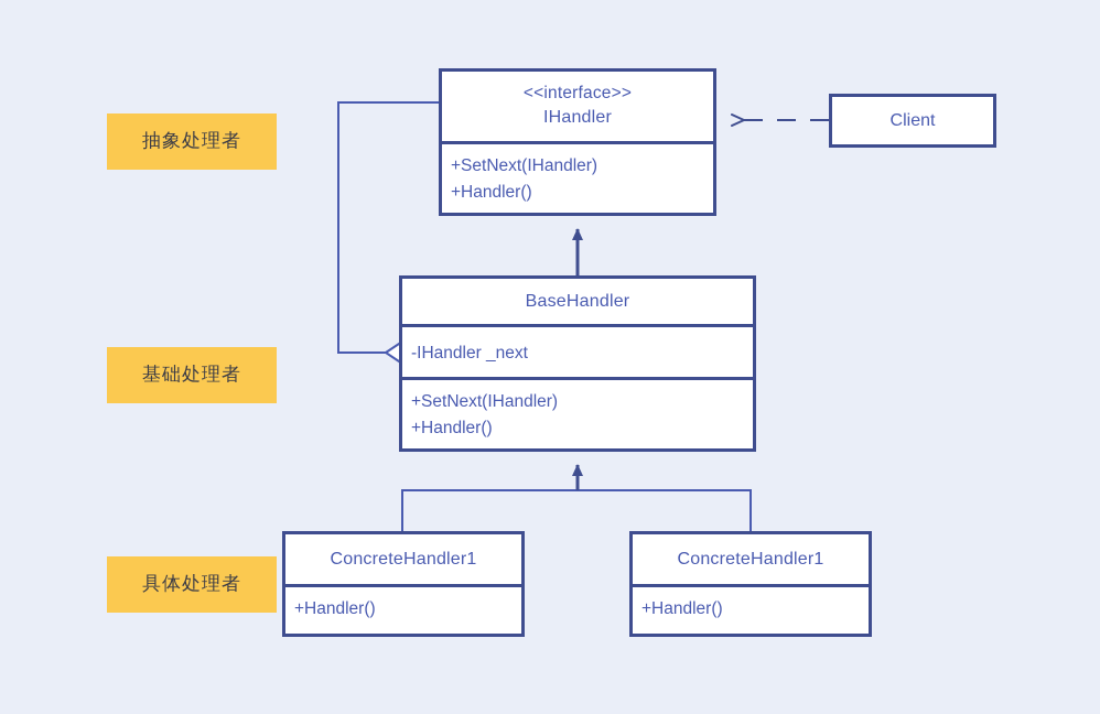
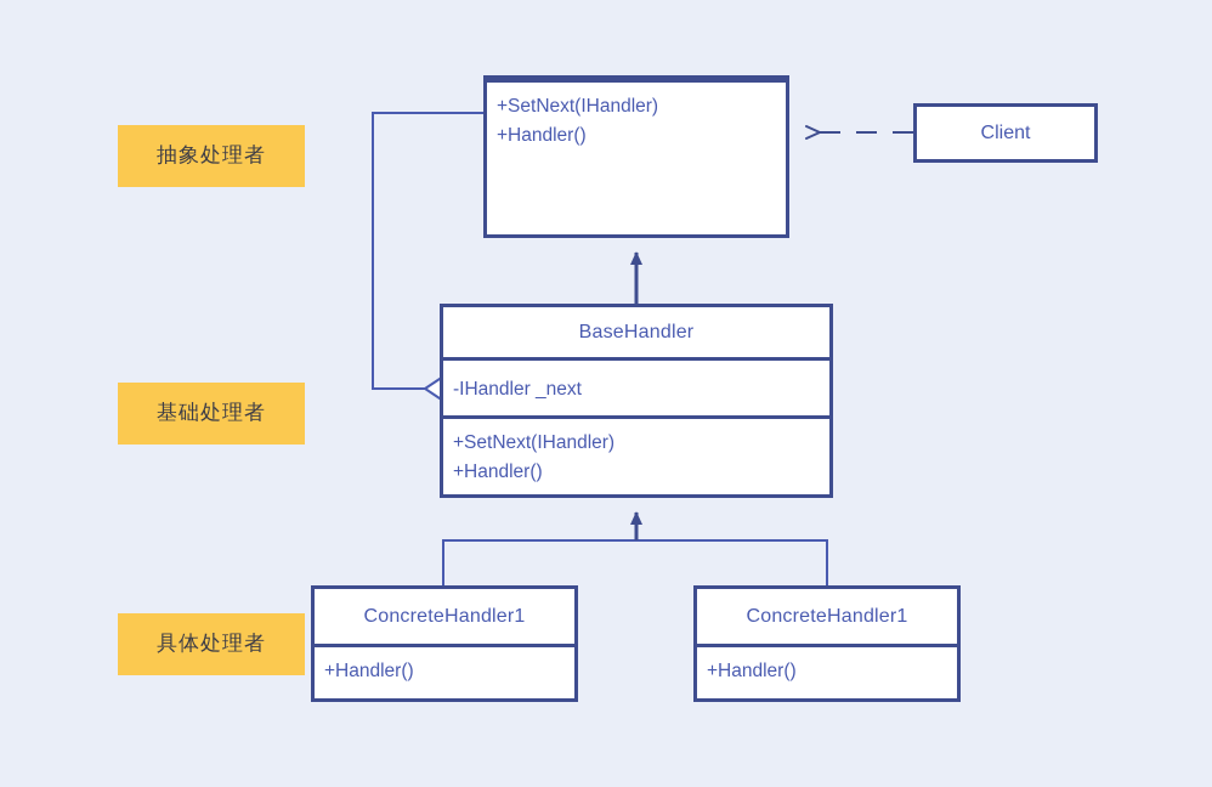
  抽象处理者
  基础处理者
  具体处理者
- <<interface>>
- IHandler
  +SetNext(IHandler)
  +Handler()
  Client
  BaseHandler
  -IHandler _next
  +SetNext(IHandler)
  +Handler()
  ConcreteHandler1
  +Handler()
  ConcreteHandler1
  +Handler()
